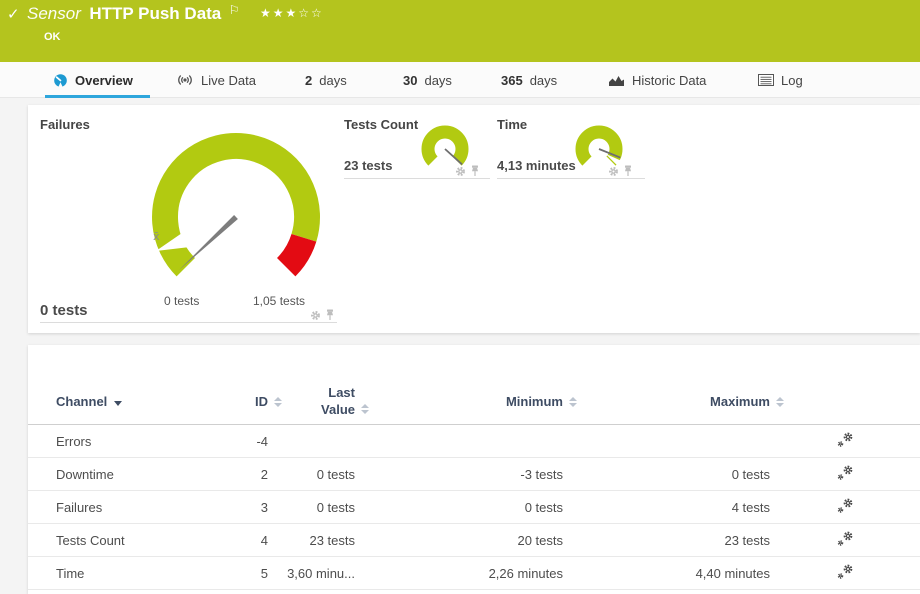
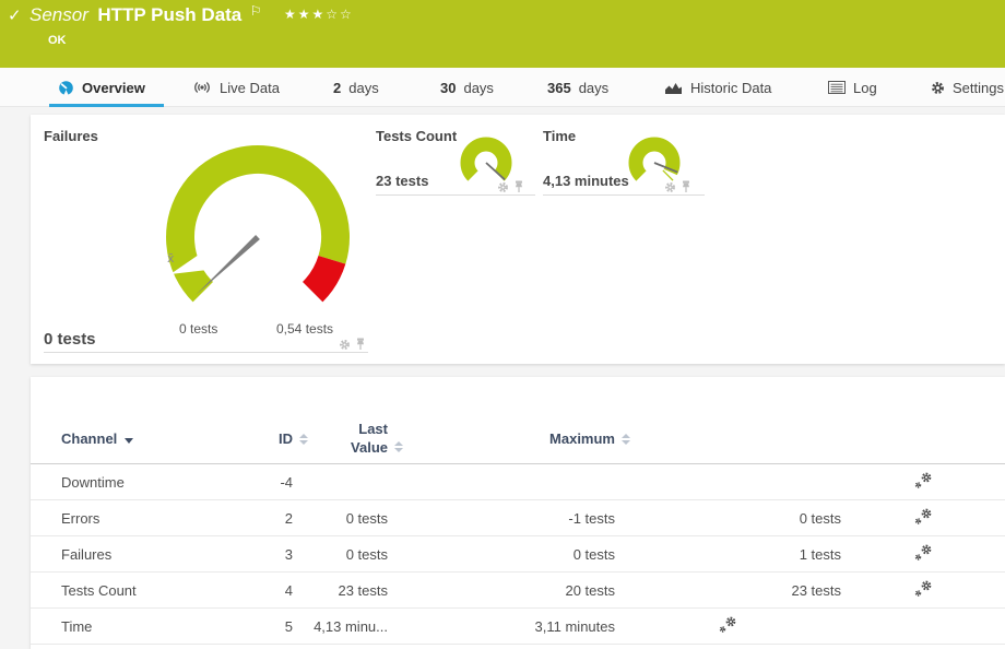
  ✓
  Sensor HTTP Push Data ⚐ ★★★☆☆
  OK
  Overview
  Live Data
  2
  days
  30
  days
  365
  days
  Historic Data
  Log
+ Settings
  Failures
  x̄
  0 tests
- 1,05 tests
+ 0,54 tests
  0 tests
  Tests Count
  23 tests
  Time
  4,13 minutes
  Channel
  ID
  Last Value
- Minimum
  Maximum
- Errors
+ Downtime
  -4
- Downtime
+ Errors
  2
  0 tests
- -3 tests
+ -1 tests
  0 tests
  Failures
  3
  0 tests
  0 tests
- 4 tests
+ 1 tests
  Tests Count
  4
  23 tests
  20 tests
  23 tests
  Time
  5
- 3,60 minu...
+ 4,13 minu...
- 2,26 minutes
+ 3,11 minutes
- 4,40 minutes
